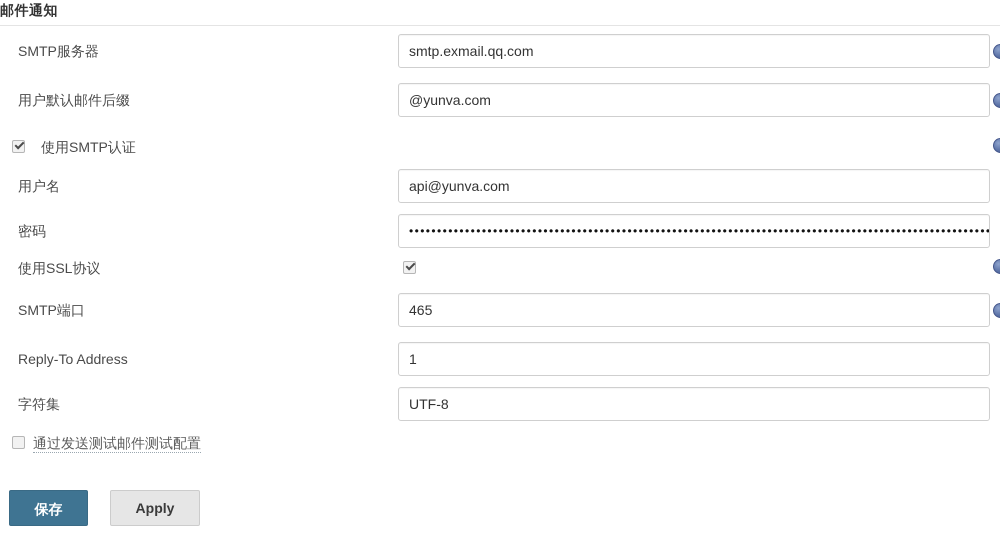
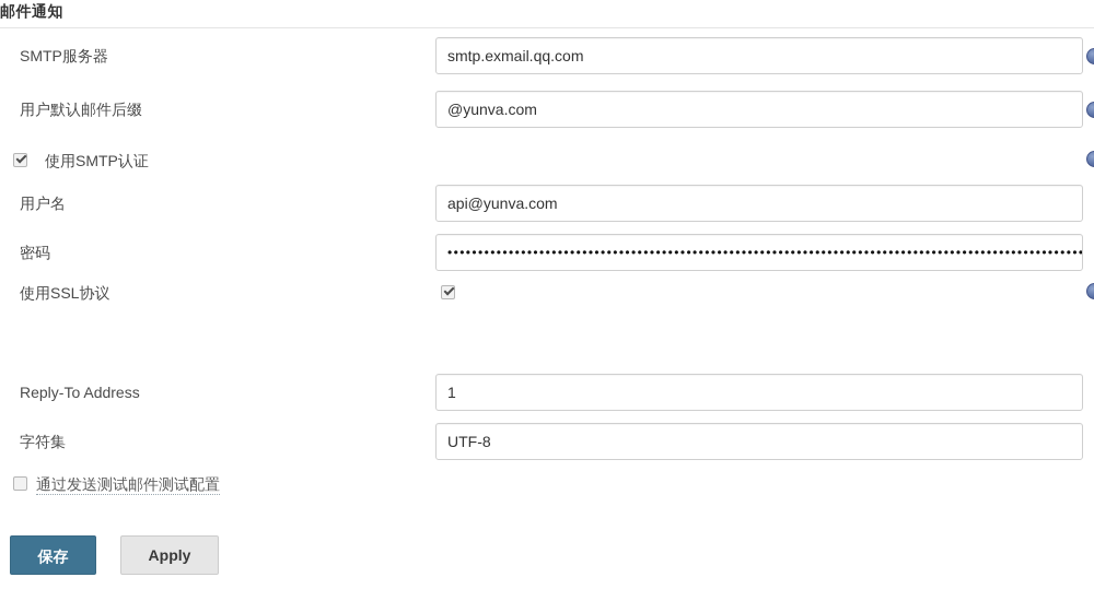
  邮件通知
  SMTP服务器
  smtp.exmail.qq.com
  用户默认邮件后缀
  @yunva.com
  使用SMTP认证
  用户名
  api@yunva.com
  密码
  ••••••••••••••••••••••••••••••••••••••••••••••••••••••••••••••••••••••••••••••••••••••••••••••••••••••••
  使用SSL协议
- SMTP端口
- 465
  Reply-To Address
  1
  字符集
  UTF-8
  通过发送测试邮件测试配置
  保存
  Apply
